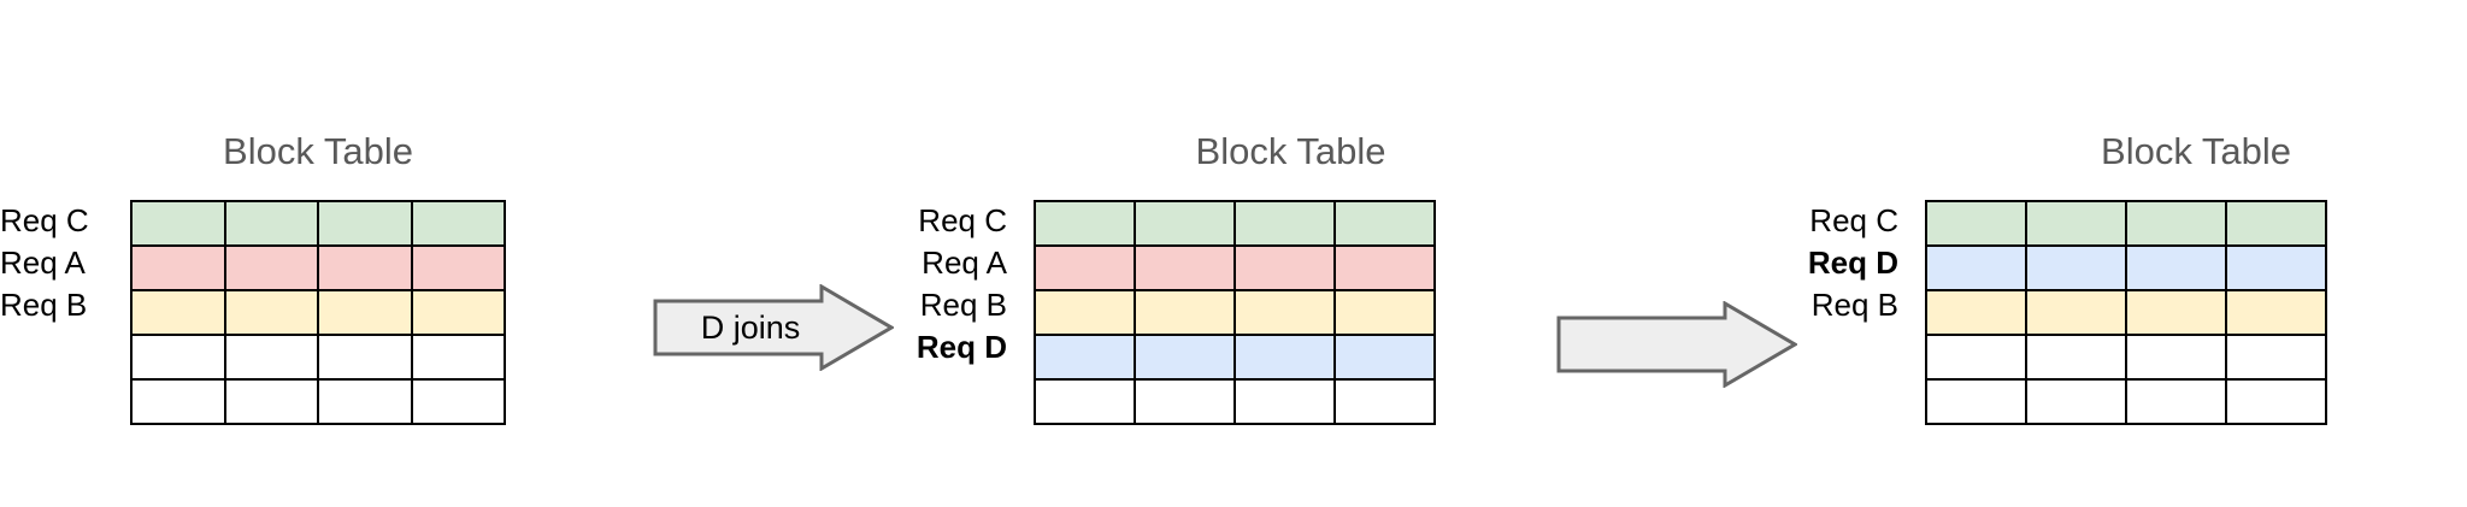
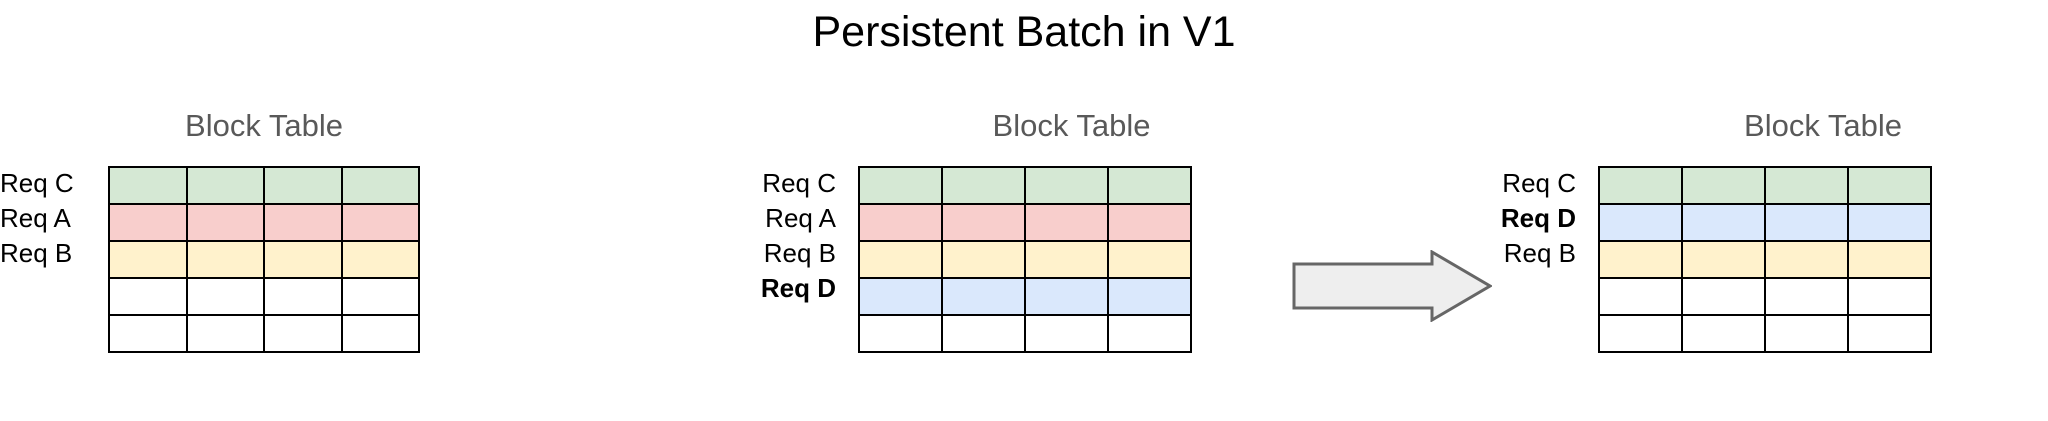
+ Persistent Batch in V1
  Block Table
  Req C
  Req A
  Req B
- D joins
  Block Table
  Req C
  Req A
  Req B
  Req D
  Block Table
  Req C
  Req D
  Req B
